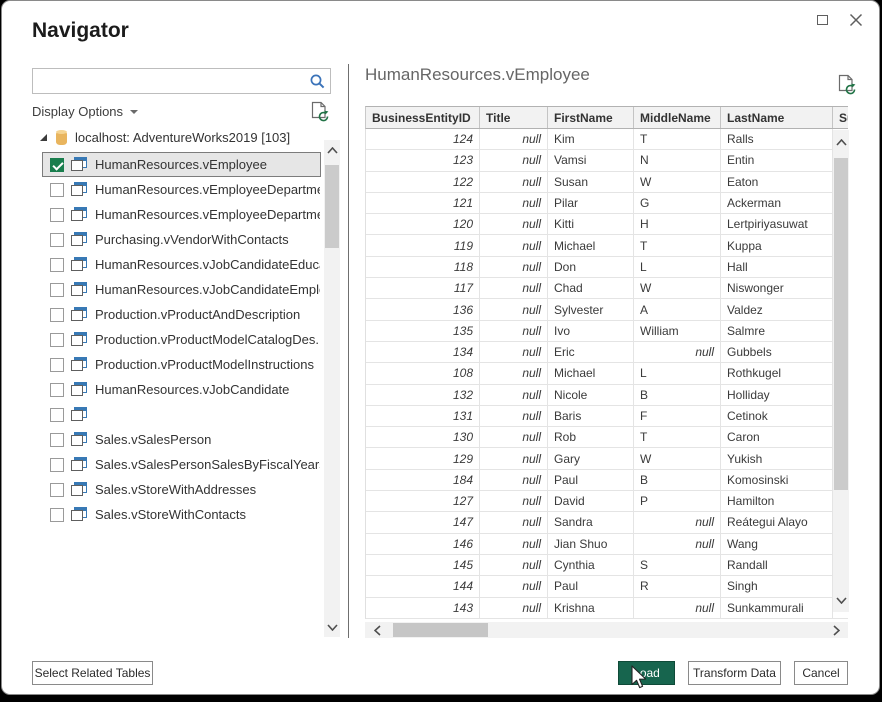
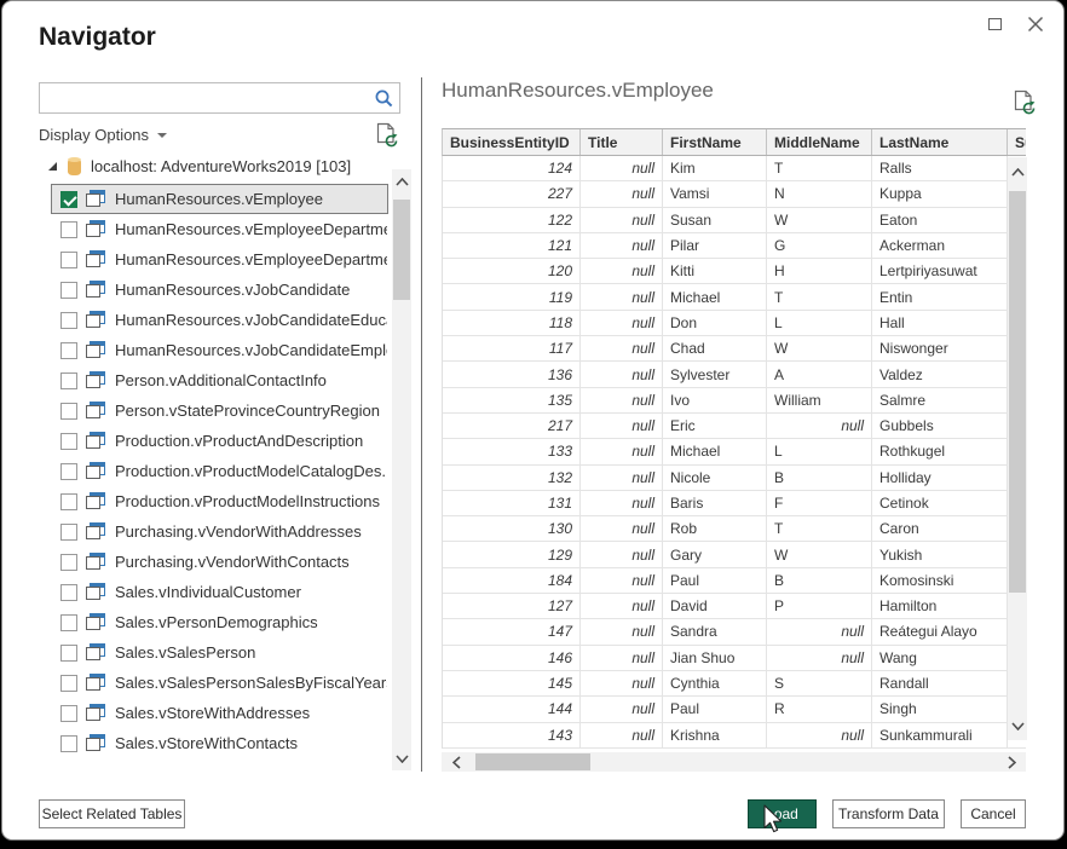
  Navigator
  Display Options
  localhost: AdventureWorks2019 [103]
  HumanResources.vEmployee
  HumanResources.vEmployeeDepartm
  HumanResources.vEmployeeDepartm
- Purchasing.vVendorWithContacts
+ HumanResources.vJobCandidate
  HumanResources.vJobCandidateEduc
  HumanResources.vJobCandidateEmpl
+ Person.vAdditionalContactInfo
+ Person.vStateProvinceCountryRegion
  Production.vProductAndDescription
  Production.vProductModelCatalogDes.
  Production.vProductModelInstructions
+ Purchasing.vVendorWithAddresses
- HumanResources.vJobCandidate
+ Purchasing.vVendorWithContacts
+ Sales.vIndividualCustomer
+ Sales.vPersonDemographics
  Sales.vSalesPerson
  Sales.vSalesPersonSalesByFiscalYear
  Sales.vStoreWithAddresses
  Sales.vStoreWithContacts
  HumanResources.vEmployee
  BusinessEntityID
  Title
  FirstName
  MiddleName
  LastName
  124
  null
  Kim
  T
  Ralls
- 123
+ 227
  null
  Vamsi
  N
- Entin
+ Kuppa
  122
  null
  Susan
  W
  Eaton
  121
  null
  Pilar
  G
  Ackerman
  120
  null
  Kitti
  H
  Lertpiriyasuwat
  119
  null
  Michael
  T
- Kuppa
+ Entin
  118
  null
  Don
  L
  Hall
  117
  null
  Chad
  W
  Niswonger
  136
  null
  Sylvester
  A
  Valdez
  135
  null
  Ivo
  William
  Salmre
- 134
+ 217
  null
  Eric
  null
  Gubbels
- 108
+ 133
  null
  Michael
  L
  Rothkugel
  132
  null
  Nicole
  B
  Holliday
  131
  null
  Baris
  F
  Cetinok
  130
  null
  Rob
  T
  Caron
  129
  null
  Gary
  W
  Yukish
  184
  null
  Paul
  B
  Komosinski
  127
  null
  David
  P
  Hamilton
  147
  null
  Sandra
  null
  Reátegui Alayo
  146
  null
  Jian Shuo
  null
  Wang
  145
  null
  Cynthia
  S
  Randall
  144
  null
  Paul
  R
  Singh
  143
  null
  Krishna
  null
  Sunkammurali
  Select Related Tables
  oad
  Transform Data
  Cancel
